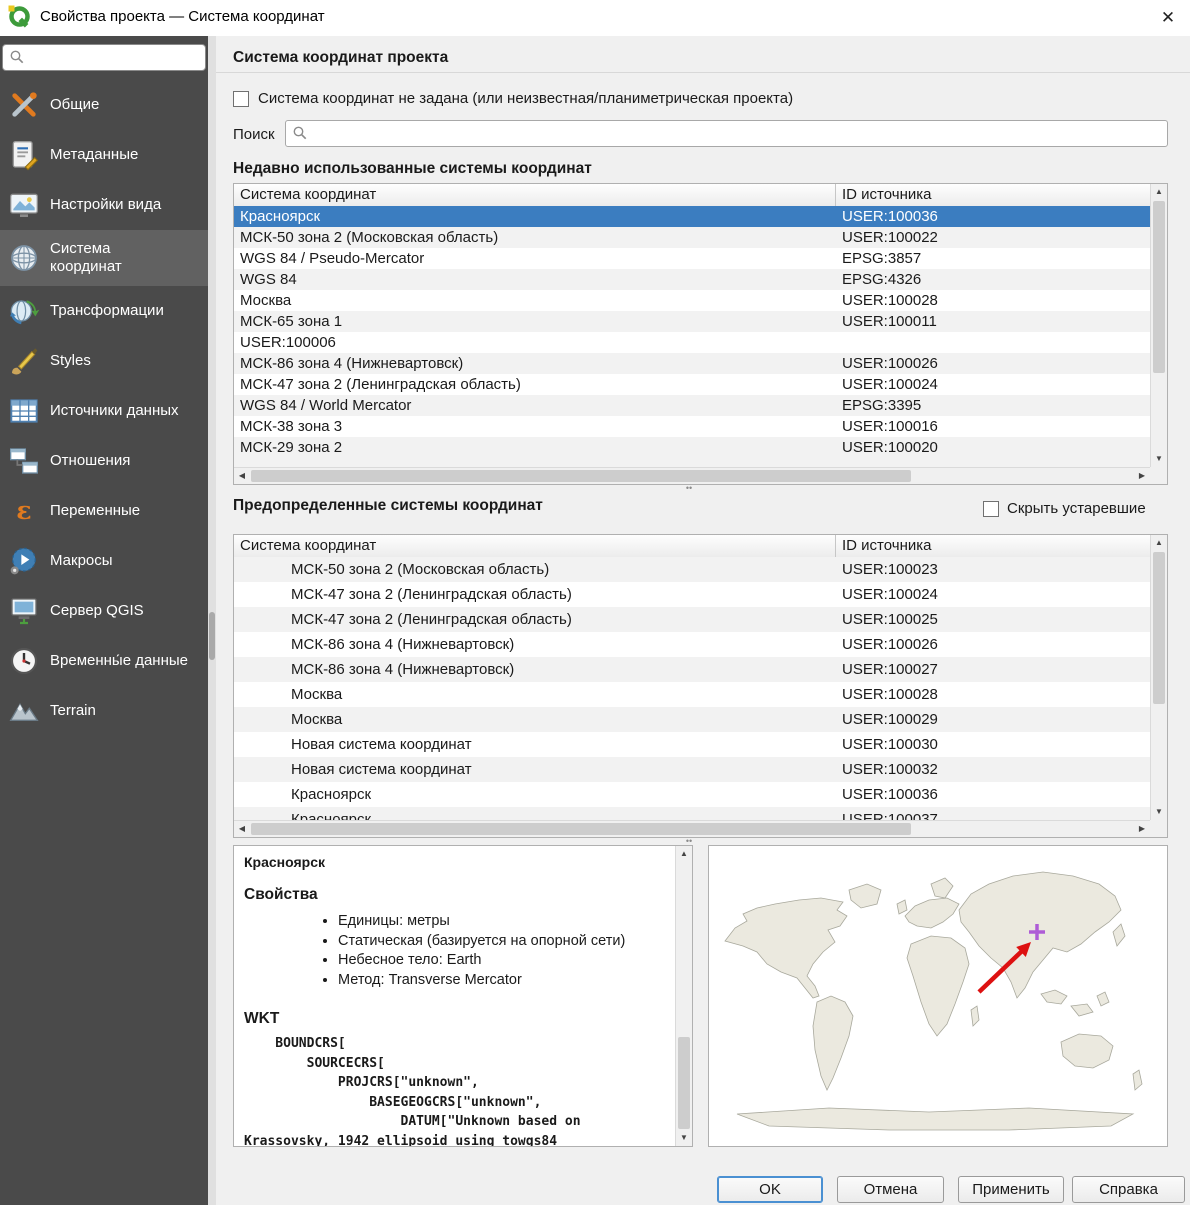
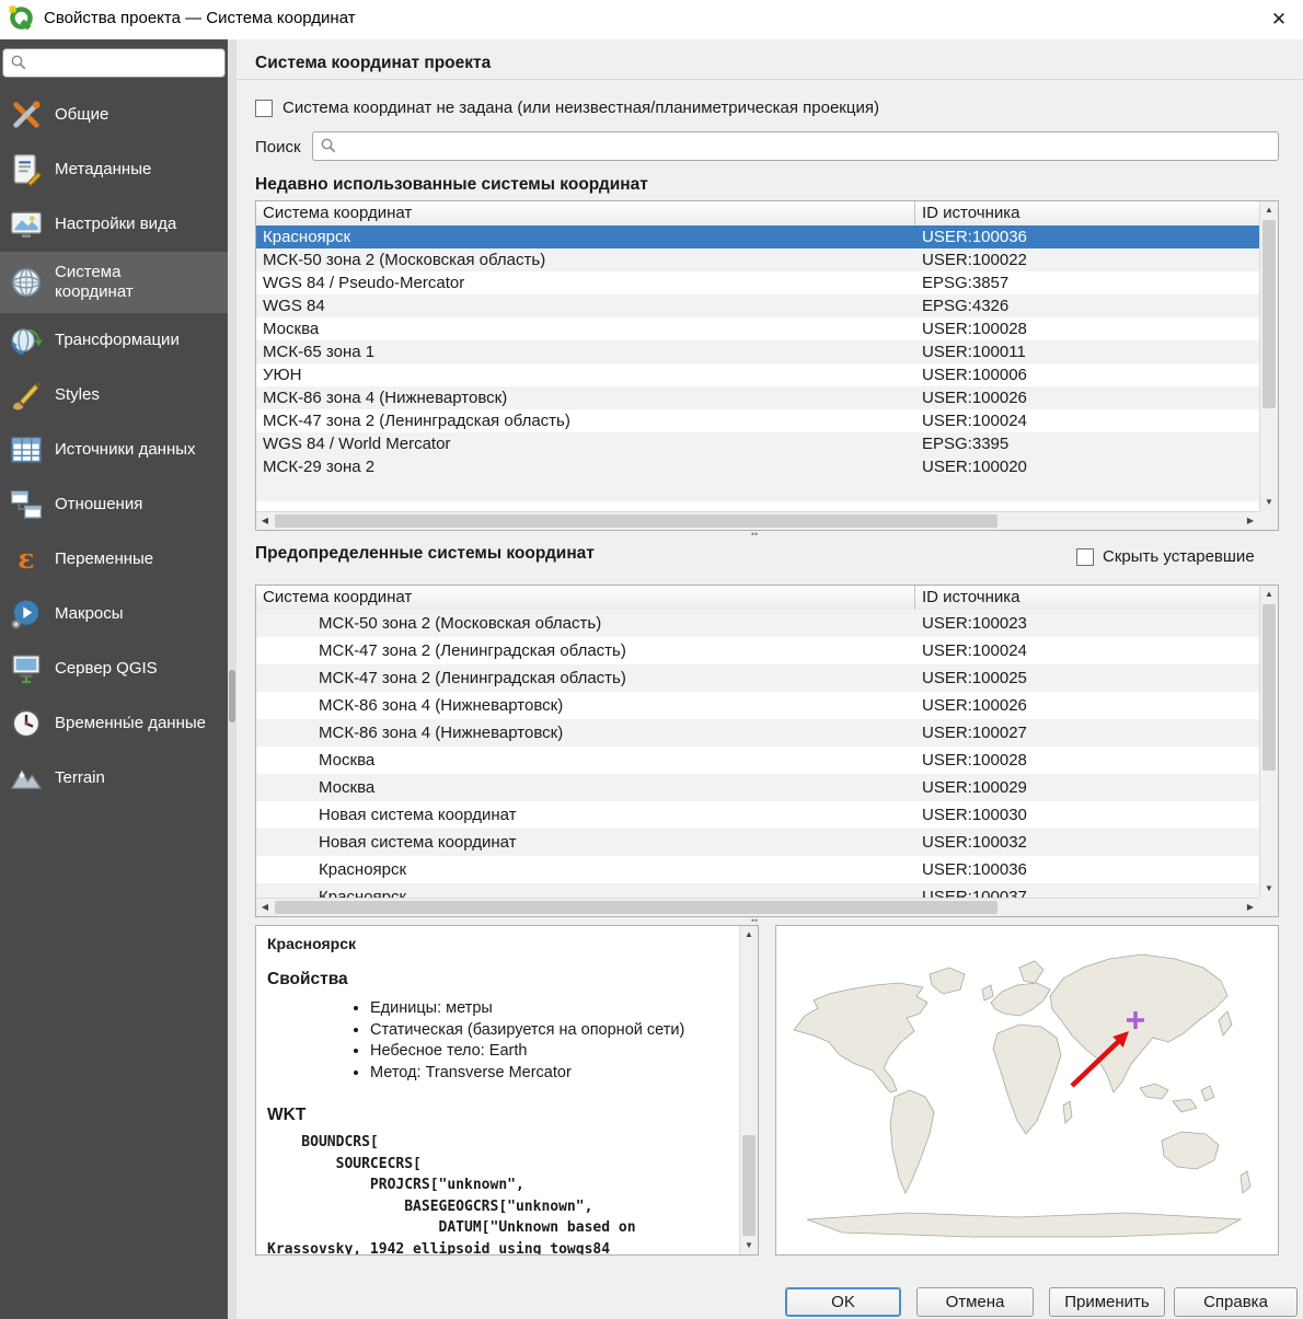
  Свойства проекта — Система координат
  ✕
  Общие
  Метаданные
  Настройки вида
  Система координат
  Трансформации
  Styles
  Источники данных
  Отношения
  ε
  Переменные
  Макросы
  Сервер QGIS
  Временны́е данные
  Terrain
  Система координат проекта
- Система координат не задана (или неизвестная/планиметрическая проекта)
+ Система координат не задана (или неизвестная/планиметрическая проекция)
  Поиск
  Недавно использованные системы координат
  Система координат
  ID источника
  Красноярск
  USER:100036
  МСК-50 зона 2 (Московская область)
  USER:100022
  WGS 84 / Pseudo-Mercator
  EPSG:3857
  WGS 84
  EPSG:4326
  Москва
  USER:100028
  МСК-65 зона 1
  USER:100011
+ УЮН
  USER:100006
  МСК-86 зона 4 (Нижневартовск)
  USER:100026
  МСК-47 зона 2 (Ленинградская область)
  USER:100024
  WGS 84 / World Mercator
  EPSG:3395
- МСК-38 зона 3
- USER:100016
  МСК-29 зона 2
  USER:100020
  ▲
  ▼
  ◀
  ▶
  ••
  Предопределенные системы координат
  Скрыть устаревшие
  Система координат
  ID источника
  МСК-50 зона 2 (Московская область)
  USER:100023
  МСК-47 зона 2 (Ленинградская область)
  USER:100024
  МСК-47 зона 2 (Ленинградская область)
  USER:100025
  МСК-86 зона 4 (Нижневартовск)
  USER:100026
  МСК-86 зона 4 (Нижневартовск)
  USER:100027
  Москва
  USER:100028
  Москва
  USER:100029
  Новая система координат
  USER:100030
  Новая система координат
  USER:100032
  Красноярск
  USER:100036
  ▲
  ▼
  ◀
  ▶
  ••
  Красноярск
  Свойства
  Единицы: метры
  Статическая (базируется на опорной сети)
  Небесное тело: Earth
  Метод: Transverse Mercator
  WKT
  BOUNDCRS[
  SOURCECRS[
  PROJCRS["unknown",
  BASEGEOGCRS["unknown",
  DATUM["Unknown based on
  Krassovsky, 1942 ellipsoid using towgs84
  ▲
  ▼
  OK
  Отмена
  Применить
  Справка
